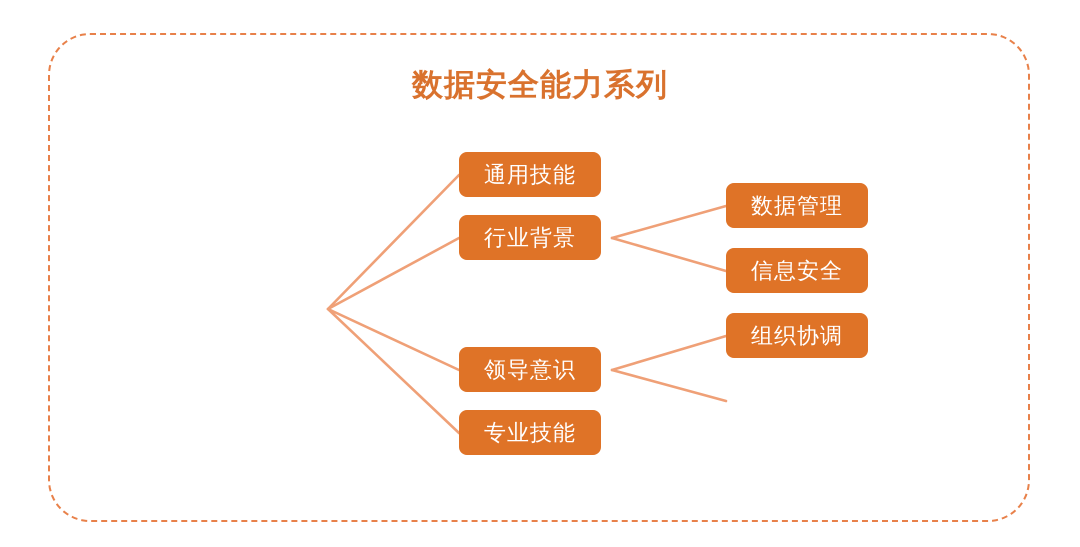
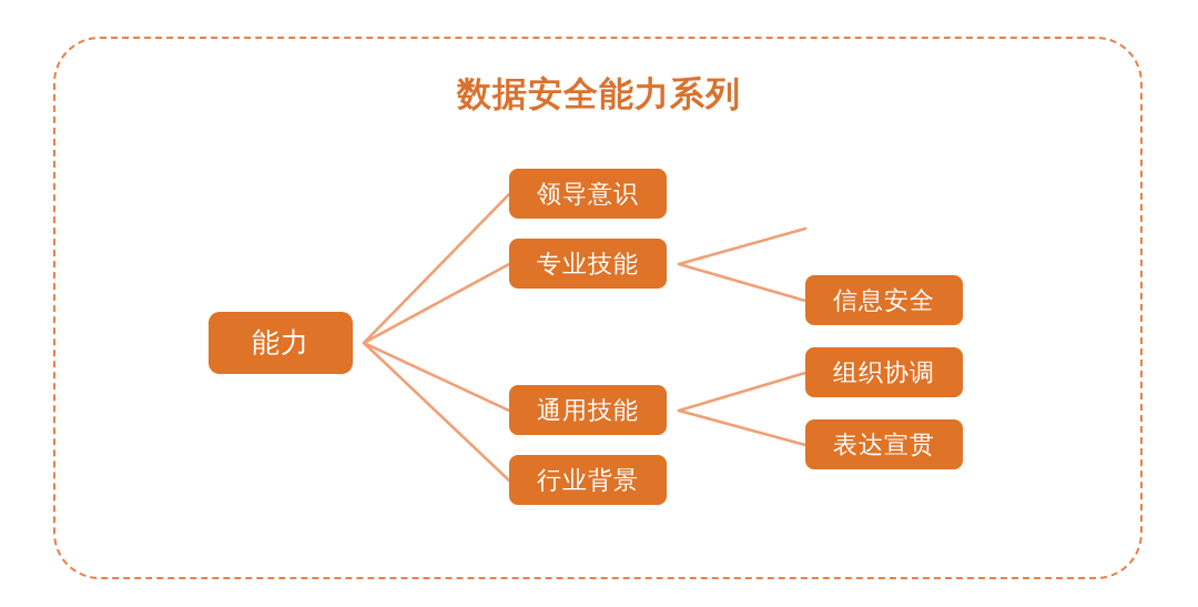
  数据安全能力系列
+ 能力
- 通用技能
+ 领导意识
- 行业背景
+ 专业技能
- 领导意识
+ 通用技能
- 专业技能
+ 行业背景
- 数据管理
  信息安全
  组织协调
+ 表达宣贯
